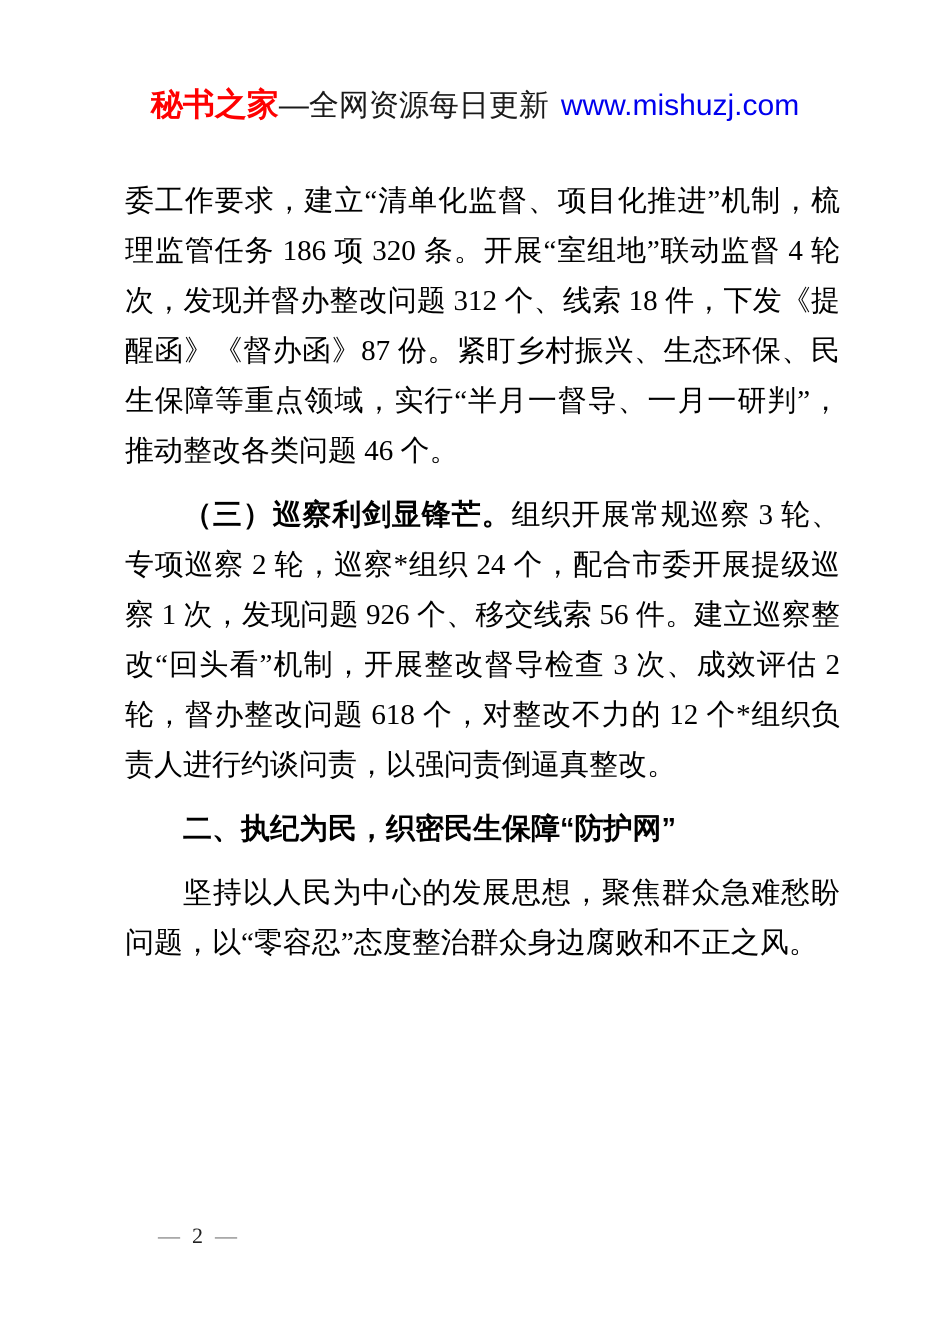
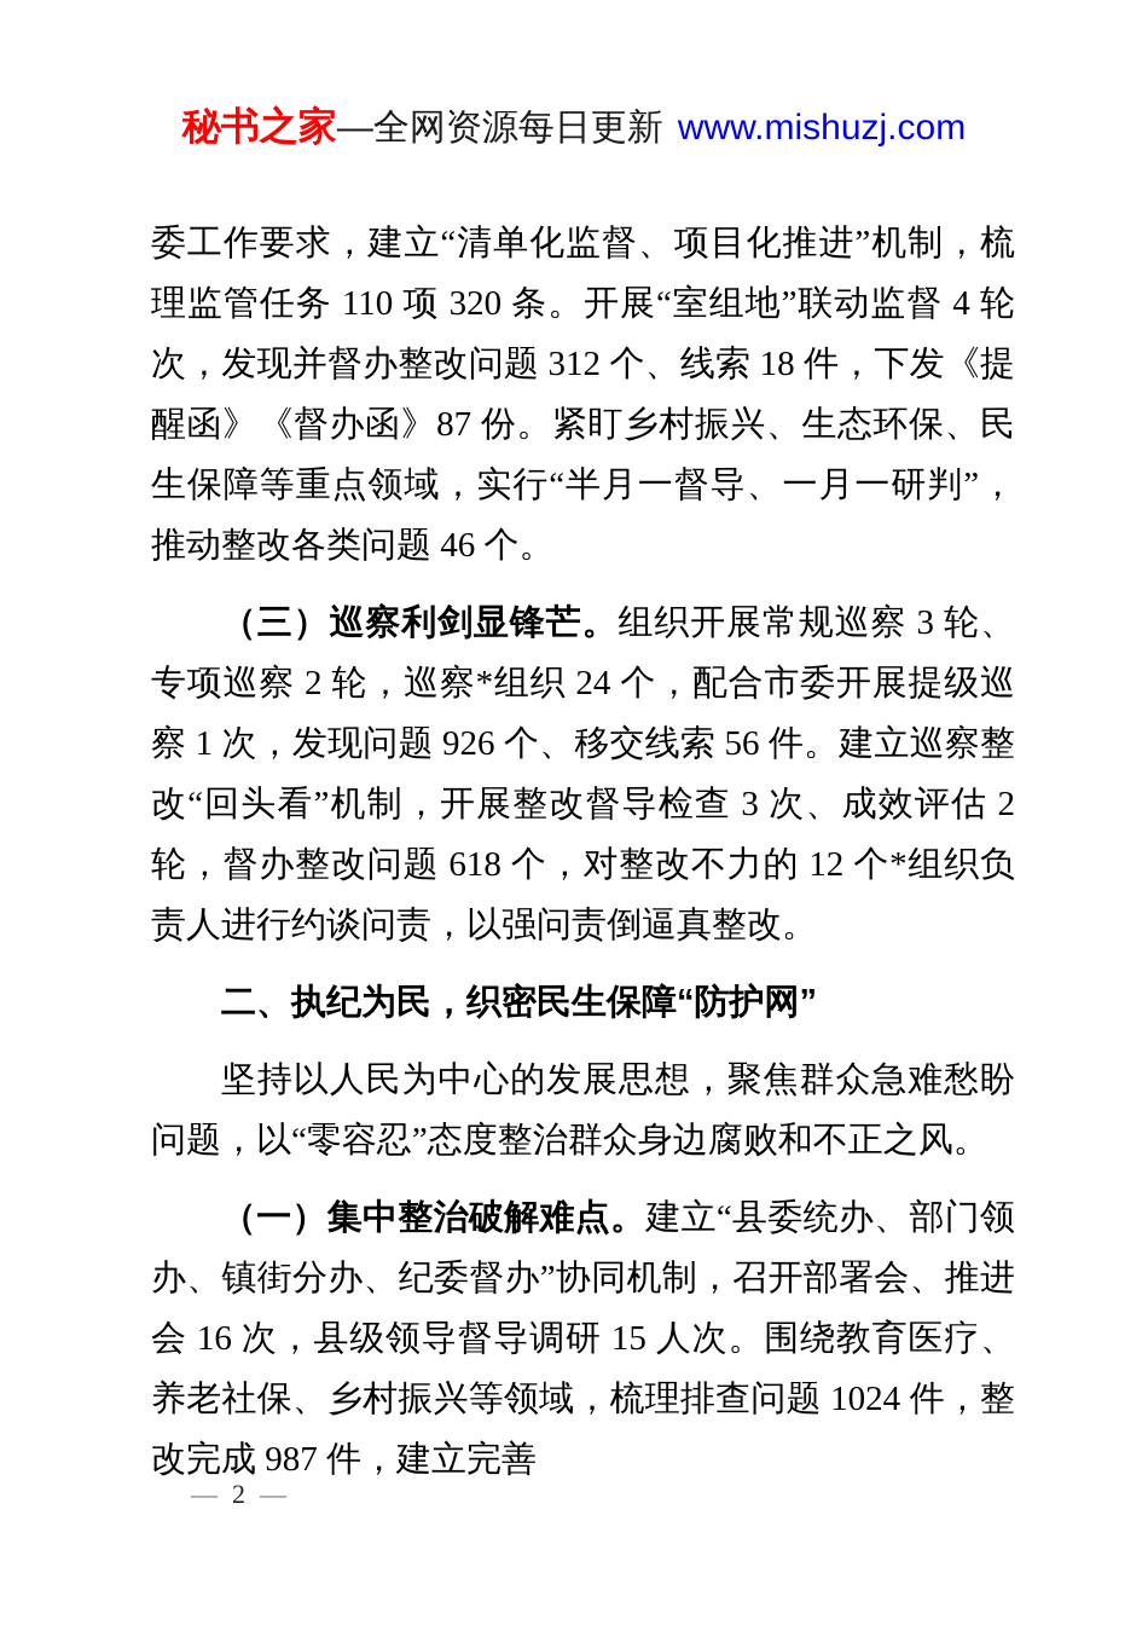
  秘书之家—全网资源每日更新 www.mishuzj.com
- 委工作要求，建立“清单化监督、项目化推进”机制，梳理监管任务 186 项 320 条。开展“室组地”联动监督 4 轮次，发现并督办整改问题 312 个、线索 18 件，下发《提醒函》《督办函》87 份。紧盯乡村振兴、生态环保、民生保障等重点领域，实行“半月一督导、一月一研判”，推动整改各类问题 46 个。
+ 委工作要求，建立“清单化监督、项目化推进”机制，梳理监管任务 110 项 320 条。开展“室组地”联动监督 4 轮次，发现并督办整改问题 312 个、线索 18 件，下发《提醒函》《督办函》87 份。紧盯乡村振兴、生态环保、民生保障等重点领域，实行“半月一督导、一月一研判”，推动整改各类问题 46 个。
  （三）巡察利剑显锋芒。组织开展常规巡察 3 轮、专项巡察 2 轮，巡察*组织 24 个，配合市委开展提级巡察 1 次，发现问题 926 个、移交线索 56 件。建立巡察整改“回头看”机制，开展整改督导检查 3 次、成效评估 2 轮，督办整改问题 618 个，对整改不力的 12 个*组织负责人进行约谈问责，以强问责倒逼真整改。
  二、执纪为民，织密民生保障“防护网”
  坚持以人民为中心的发展思想，聚焦群众急难愁盼问题，以“零容忍”态度整治群众身边腐败和不正之风。
+ （一）集中整治破解难点。建立“县委统办、部门领办、镇街分办、纪委督办”协同机制，召开部署会、推进会 16 次，县级领导督导调研 15 人次。围绕教育医疗、养老社保、乡村振兴等领域，梳理排查问题 1024 件，整改完成 987 件，建立完善
  — 2 —
